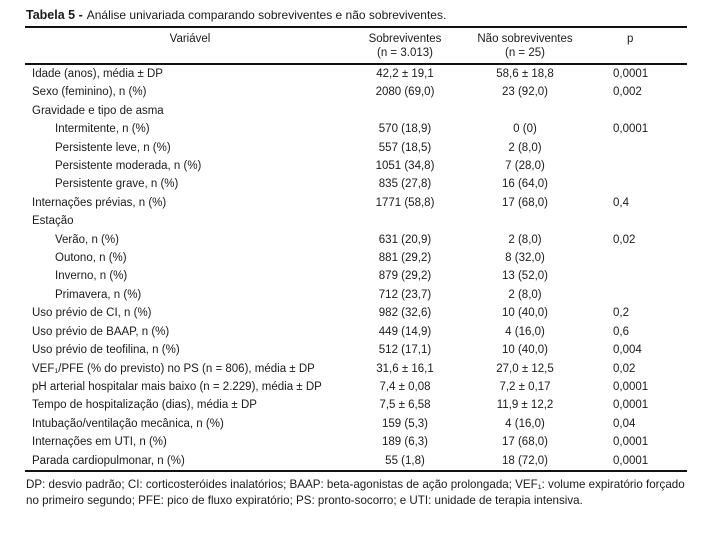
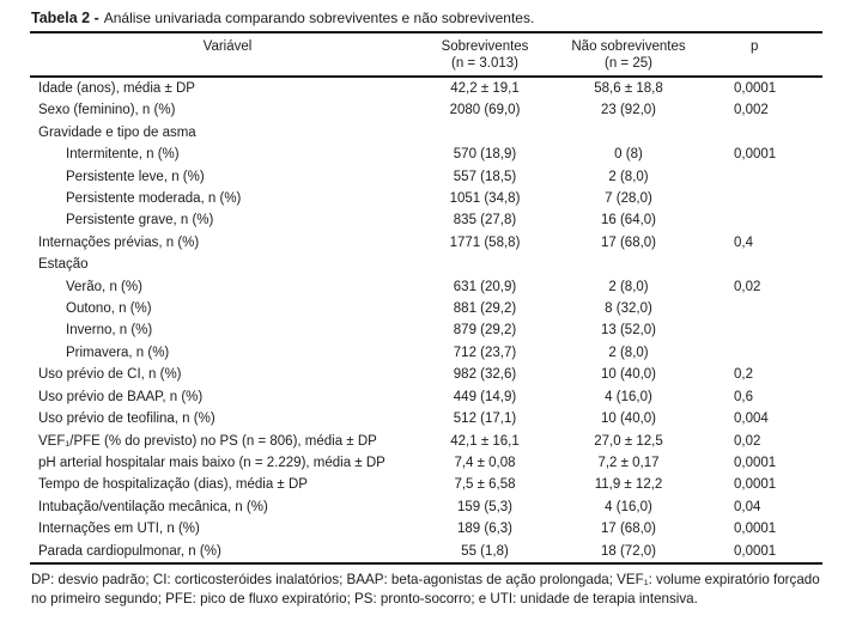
- Tabela 5 - Análise univariada comparando sobreviventes e não sobreviventes.
+ Tabela 2 - Análise univariada comparando sobreviventes e não sobreviventes.
  Variável	Sobreviventes (n = 3.013)	Não sobreviventes (n = 25)	p
  Idade (anos), média ± DP	42,2 ± 19,1	58,6 ± 18,8	0,0001
  Sexo (feminino), n (%)	2080 (69,0)	23 (92,0)	0,002
  Gravidade e tipo de asma
- Intermitente, n (%)	570 (18,9)	0 (0)	0,0001
+ Intermitente, n (%)	570 (18,9)	0 (8)	0,0001
  Persistente leve, n (%)	557 (18,5)	2 (8,0)
  Persistente moderada, n (%)	1051 (34,8)	7 (28,0)
  Persistente grave, n (%)	835 (27,8)	16 (64,0)
  Internações prévias, n (%)	1771 (58,8)	17 (68,0)	0,4
  Estação
  Verão, n (%)	631 (20,9)	2 (8,0)	0,02
  Outono, n (%)	881 (29,2)	8 (32,0)
  Inverno, n (%)	879 (29,2)	13 (52,0)
  Primavera, n (%)	712 (23,7)	2 (8,0)
  Uso prévio de CI, n (%)	982 (32,6)	10 (40,0)	0,2
  Uso prévio de BAAP, n (%)	449 (14,9)	4 (16,0)	0,6
  Uso prévio de teofilina, n (%)	512 (17,1)	10 (40,0)	0,004
- VEF₁/PFE (% do previsto) no PS (n = 806), média ± DP	31,6 ± 16,1	27,0 ± 12,5	0,02
+ VEF₁/PFE (% do previsto) no PS (n = 806), média ± DP	42,1 ± 16,1	27,0 ± 12,5	0,02
  pH arterial hospitalar mais baixo (n = 2.229), média ± DP	7,4 ± 0,08	7,2 ± 0,17	0,0001
  Tempo de hospitalização (dias), média ± DP	7,5 ± 6,58	11,9 ± 12,2	0,0001
  Intubação/ventilação mecânica, n (%)	159 (5,3)	4 (16,0)	0,04
  Internações em UTI, n (%)	189 (6,3)	17 (68,0)	0,0001
  Parada cardiopulmonar, n (%)	55 (1,8)	18 (72,0)	0,0001
  DP: desvio padrão; CI: corticosteróides inalatórios; BAAP: beta-agonistas de ação prolongada; VEF₁: volume expiratório forçado no primeiro segundo; PFE: pico de fluxo expiratório; PS: pronto-socorro; e UTI: unidade de terapia intensiva.
